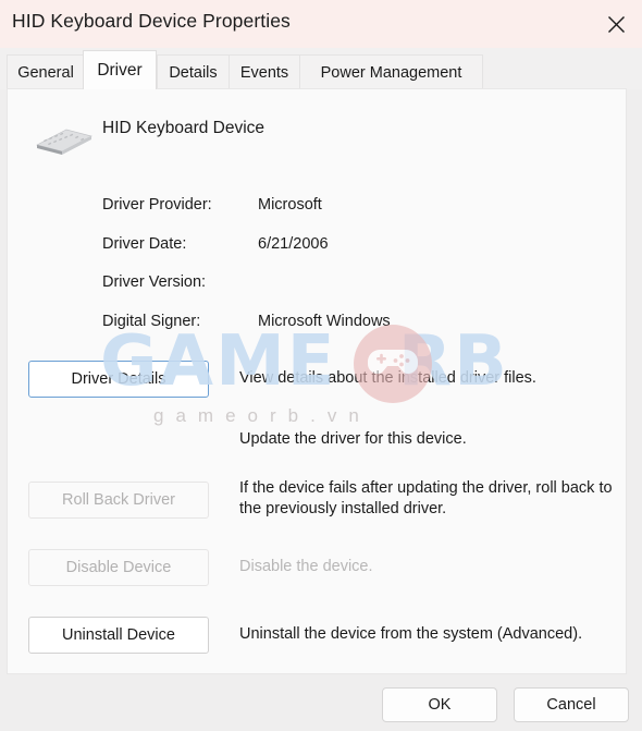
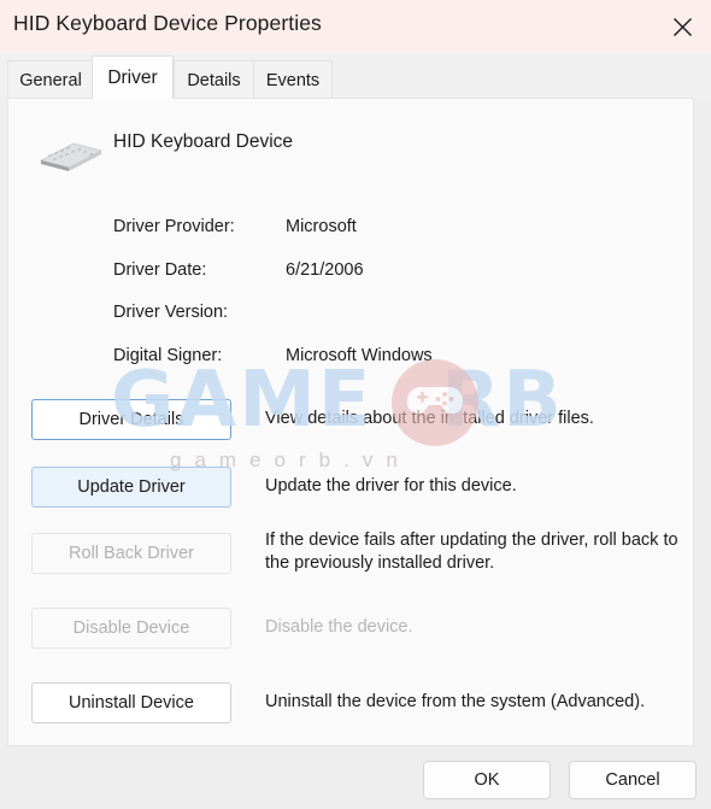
  HID Keyboard Device Properties
  General
  Driver
  Details
  Events
- Power Management
  GAME RB
  gameorb.vn
  HID Keyboard Device
  Driver Provider:
  Microsoft
  Driver Date:
  6/21/2006
  Driver Version:
  Digital Signer:
  Microsoft Windows
  Driver Details
  View details about the installed driver files.
+ Update Driver
  Update the driver for this device.
  Roll Back Driver
  If the device fails after updating the driver, roll back to the previously installed driver.
  Disable Device
  Disable the device.
  Uninstall Device
  Uninstall the device from the system (Advanced).
  OK
  Cancel
